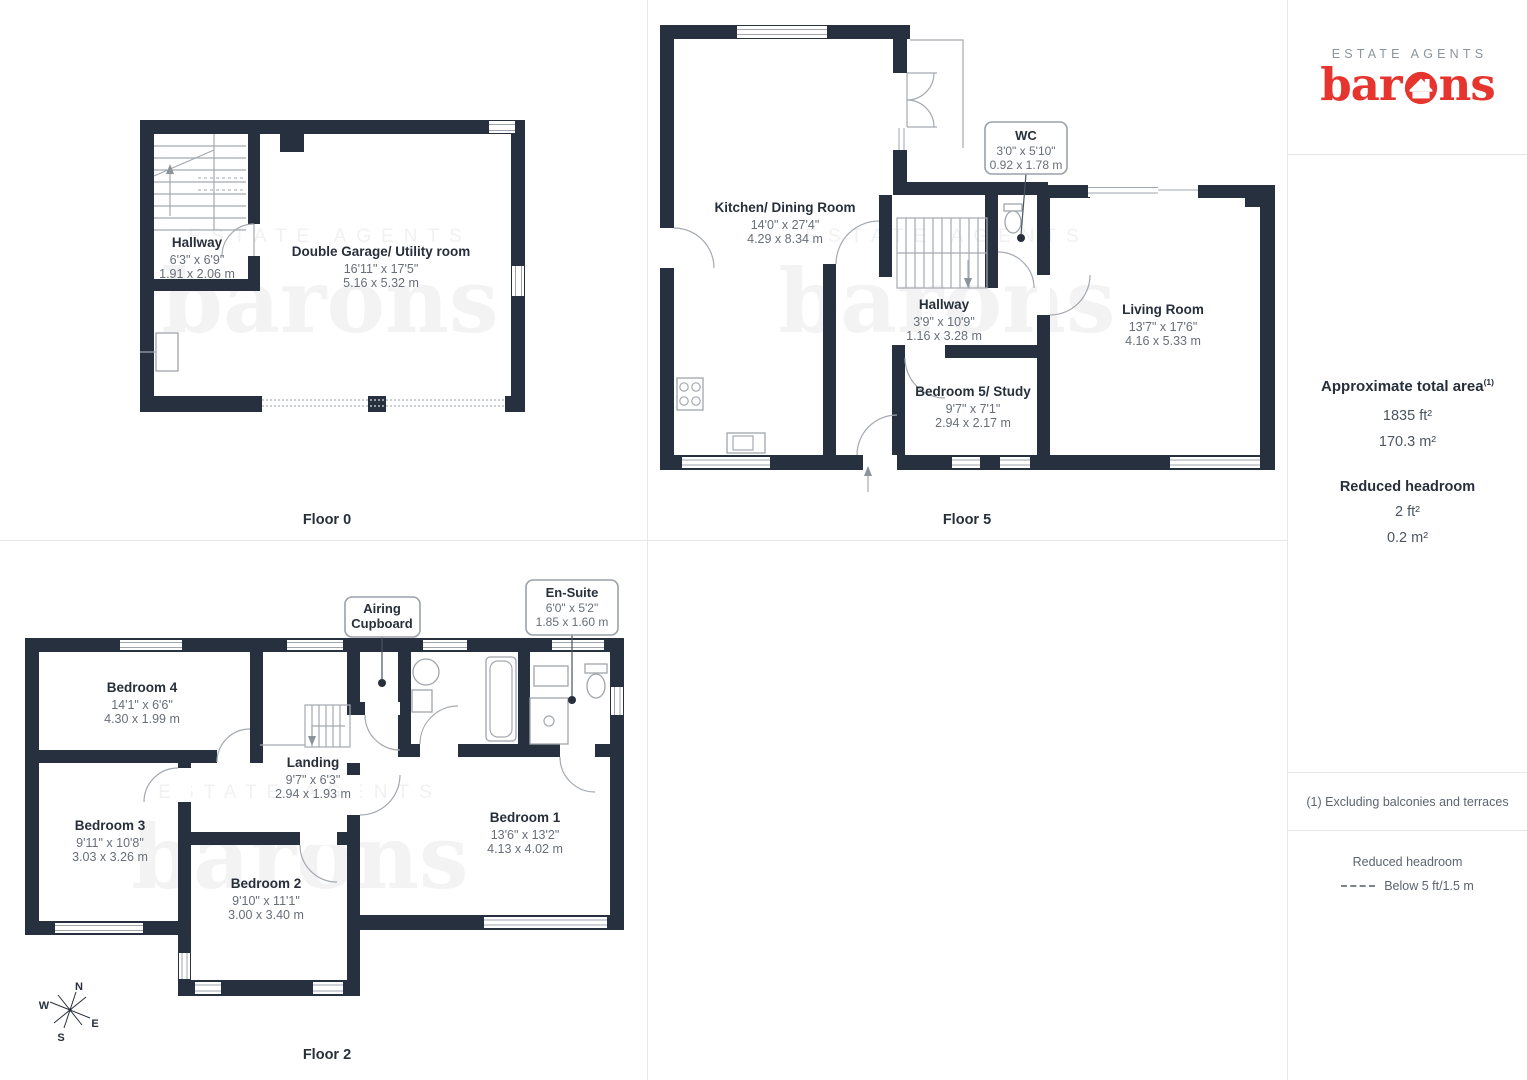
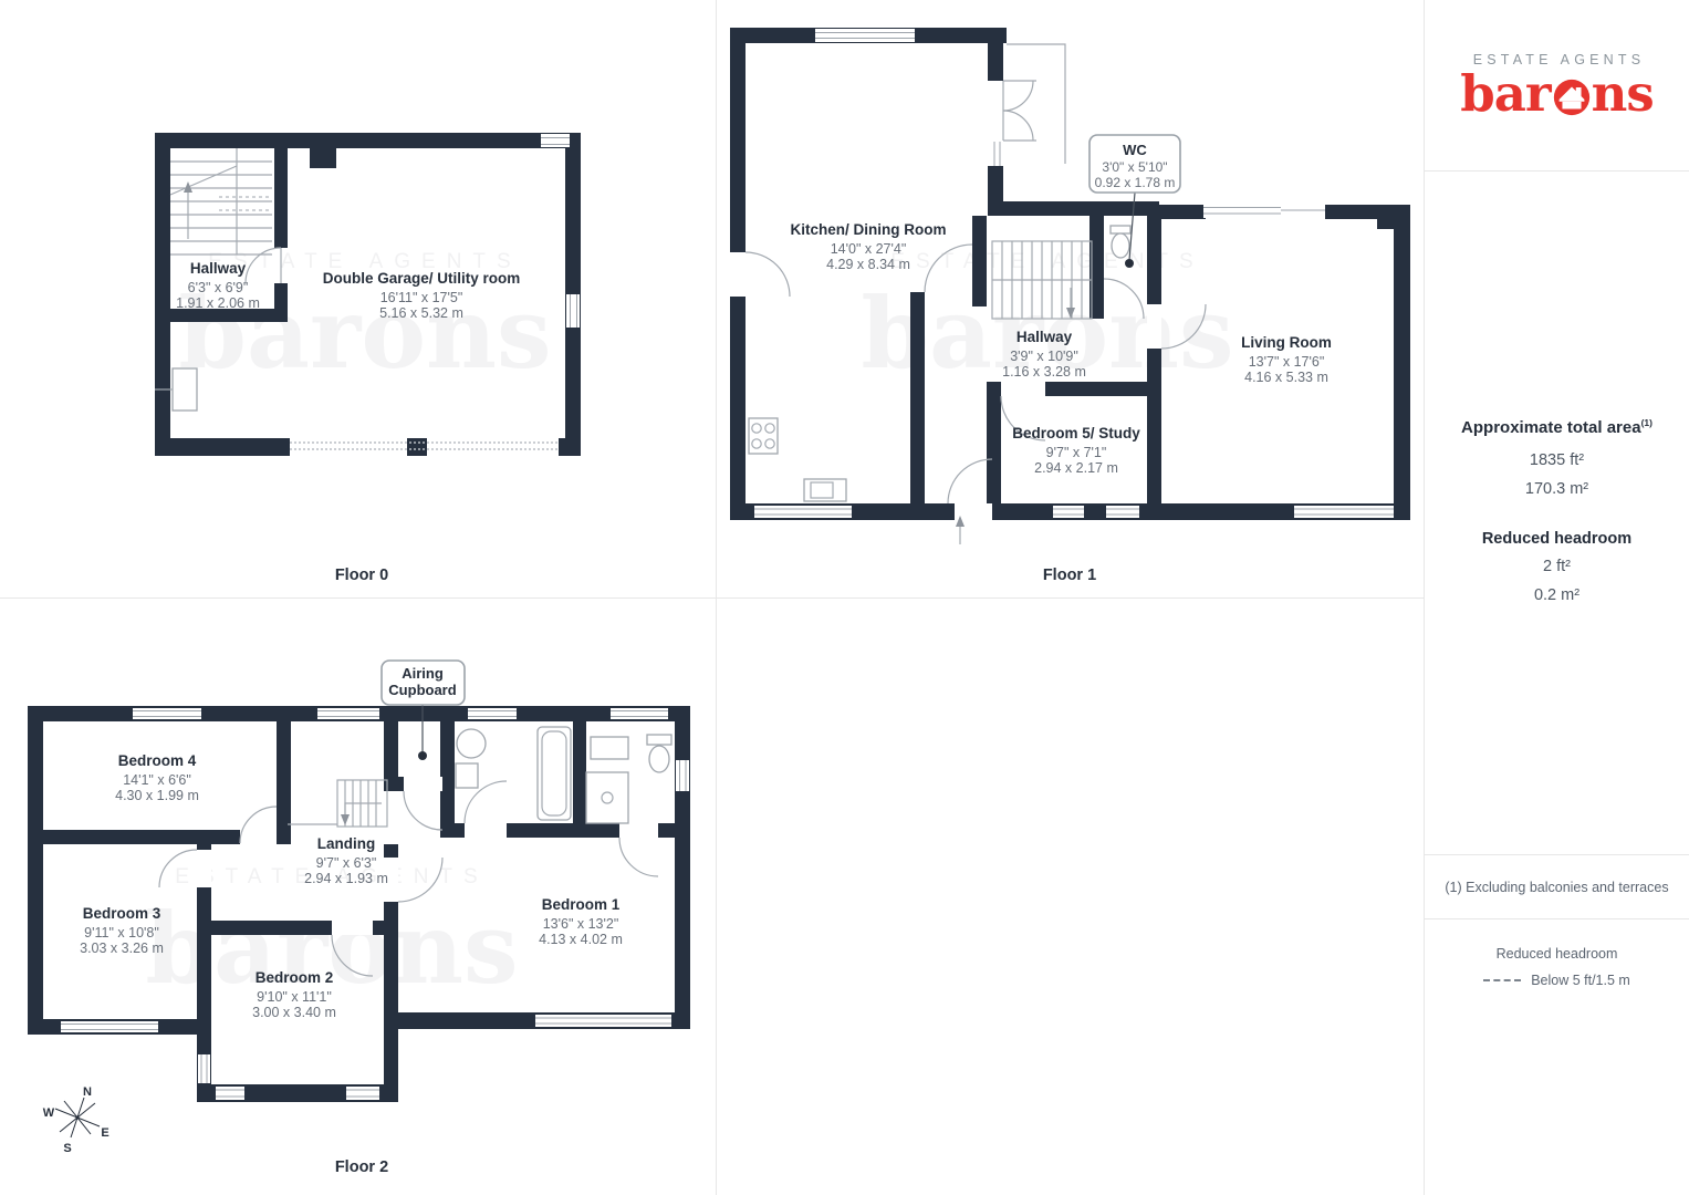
  ESTATE AGENTS
  barons
  Hallway
  6'3" x 6'9"
  1.91 x 2.06 m
  Double Garage/ Utility room
  16'11" x 17'5"
  5.16 x 5.32 m
  Floor 0
  ESTTE AENTS
  barons
  WC
  3'0" x 5'10"
  0.92 x 1.78 m
  Kitchen/ Dining Room
  14'0" x 27'4"
  4.29 x 8.34 m
  Hallway
  3'9" x 10'9"
  1.16 x 3.28 m
  Living Room
  13'7" x 17'6"
  4.16 x 5.33 m
  Bedroom 5/ Study
  9'7" x 7'1"
  2.94 x 2.17 m
- Floor 5
+ Floor 1
  ESTATE AGENTS
  barons
  Airing
  Cupboard
- En-Suite
- 6'0" x 5'2"
- 1.85 x 1.60 m
  Bedroom 4
  14'1" x 6'6"
  4.30 x 1.99 m
  Bedroom 3
  9'11" x 10'8"
  3.03 x 3.26 m
  Landing
  9'7" x 6'3"
  2.94 x 1.93 m
  Bedroom 2
  9'10" x 11'1"
  3.00 x 3.40 m
  Bedroom 1
  13'6" x 13'2"
  4.13 x 4.02 m
  N
  W
  E
  S
  Floor 2
  ESTATE AGENTS
  bar
  ns
  Approximate total area(1)
  1835 ft²
  170.3 m²
  Reduced headroom
  2 ft²
  0.2 m²
  (1) Excluding balconies and terraces
  Reduced headroom
  Below 5 ft/1.5 m
